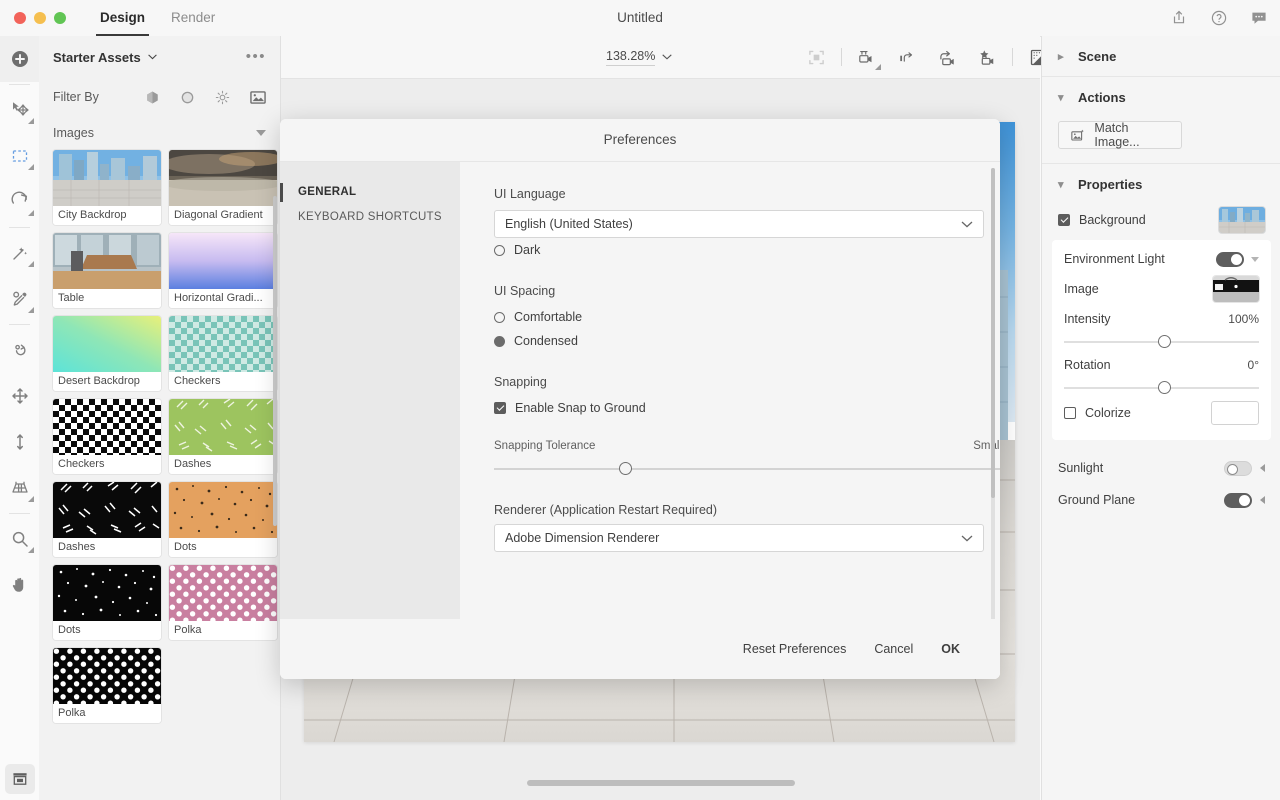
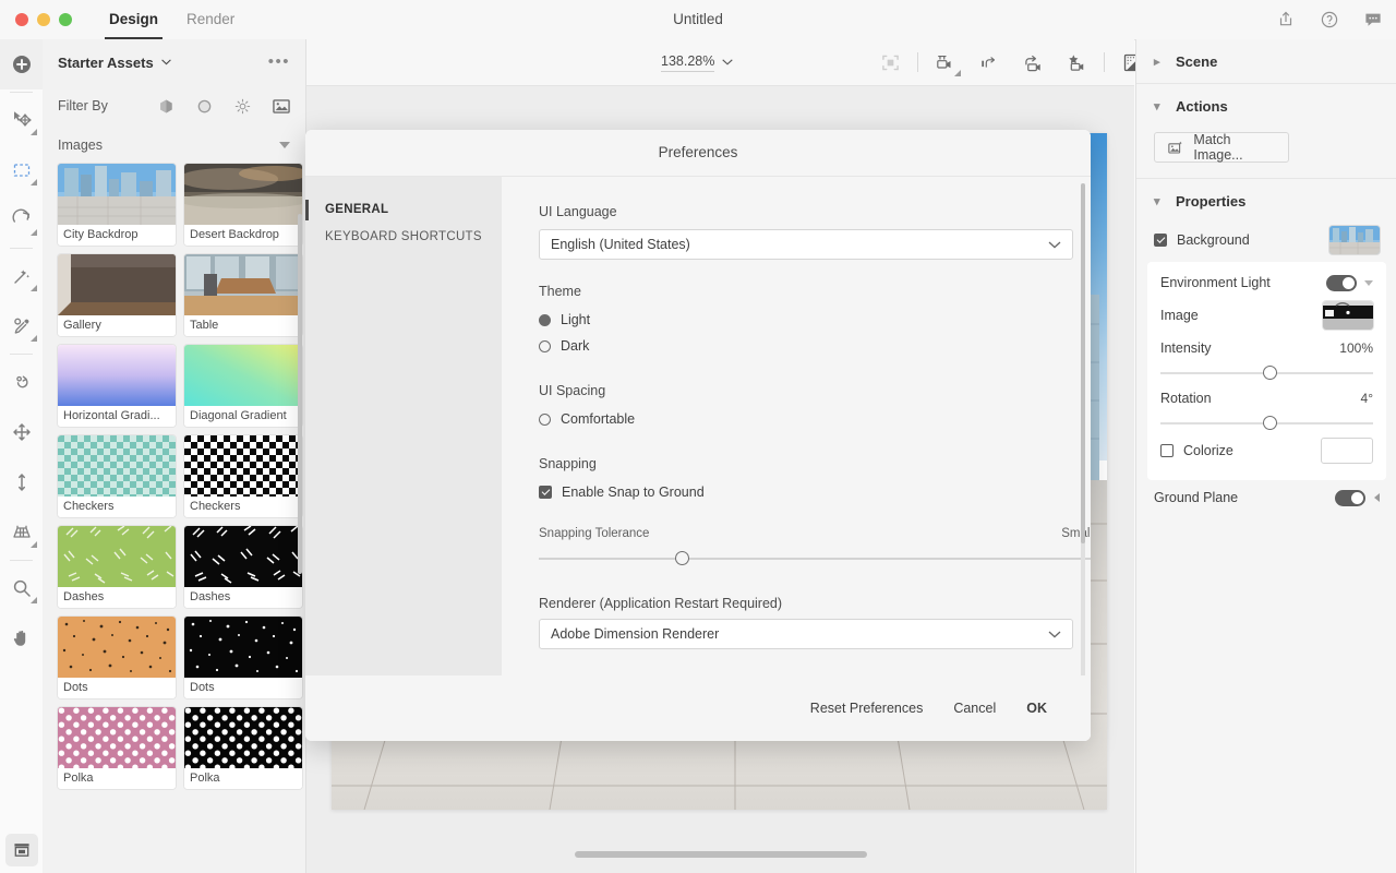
  Untitled
  Design
  Render
  Starter Assets
  •••
  Filter By
  Images
  City Backdrop
- Diagonal Gradient
+ Desert Backdrop
+ Gallery
  Table
  Horizontal Gradi...
- Desert Backdrop
+ Diagonal Gradient
  Checkers
  Checkers
  Dashes
  Dashes
  Dots
  Dots
  Polka
  Polka
  138.28%
  Preferences
  GENERAL
  KEYBOARD SHORTCUTS
  UI Language
  English (United States)
+ Theme
+ Light
  Dark
  UI Spacing
  Comfortable
- Condensed
  Snapping
  Enable Snap to Ground
  Snapping Tolerance
  Renderer (Application Restart Required)
  Adobe Dimension Renderer
  Reset Preferences
  Cancel
  OK
  ▸
  Scene
  ▾
  Actions
  Match Image...
  ▾
  Properties
  Background
  Environment Light
  Image
  Intensity
  100%
  Rotation
- 0°
+ 4°
  Colorize
- Sunlight
  Ground Plane
